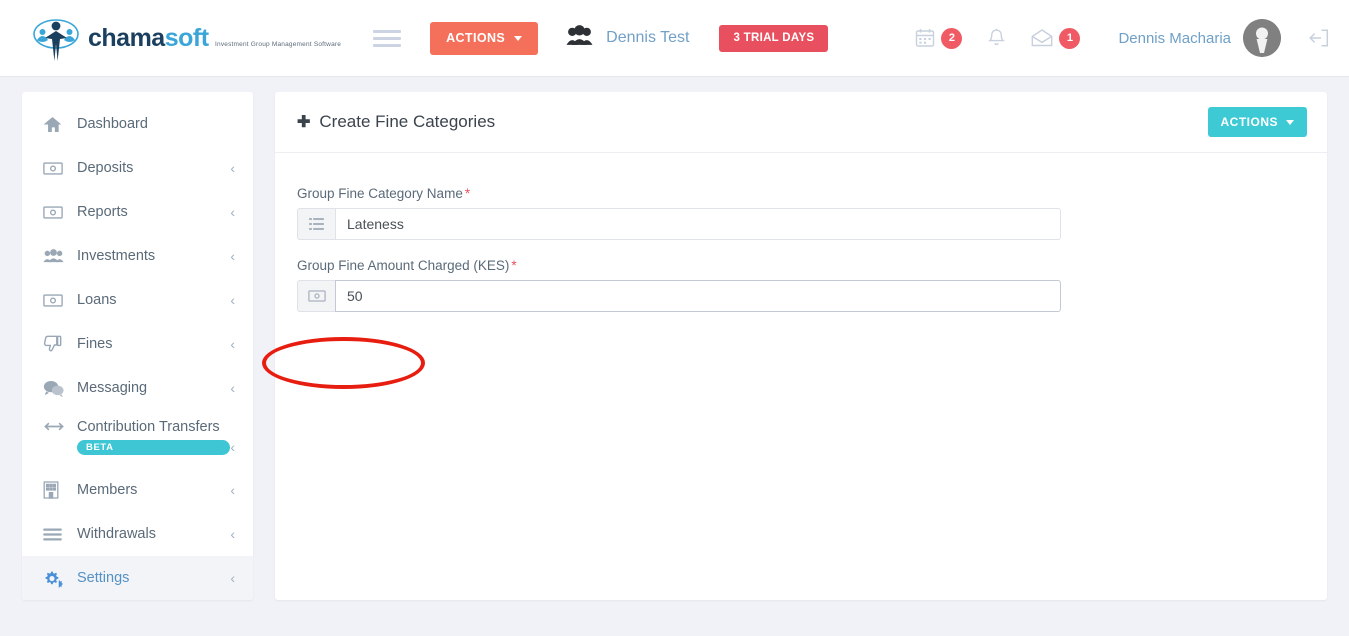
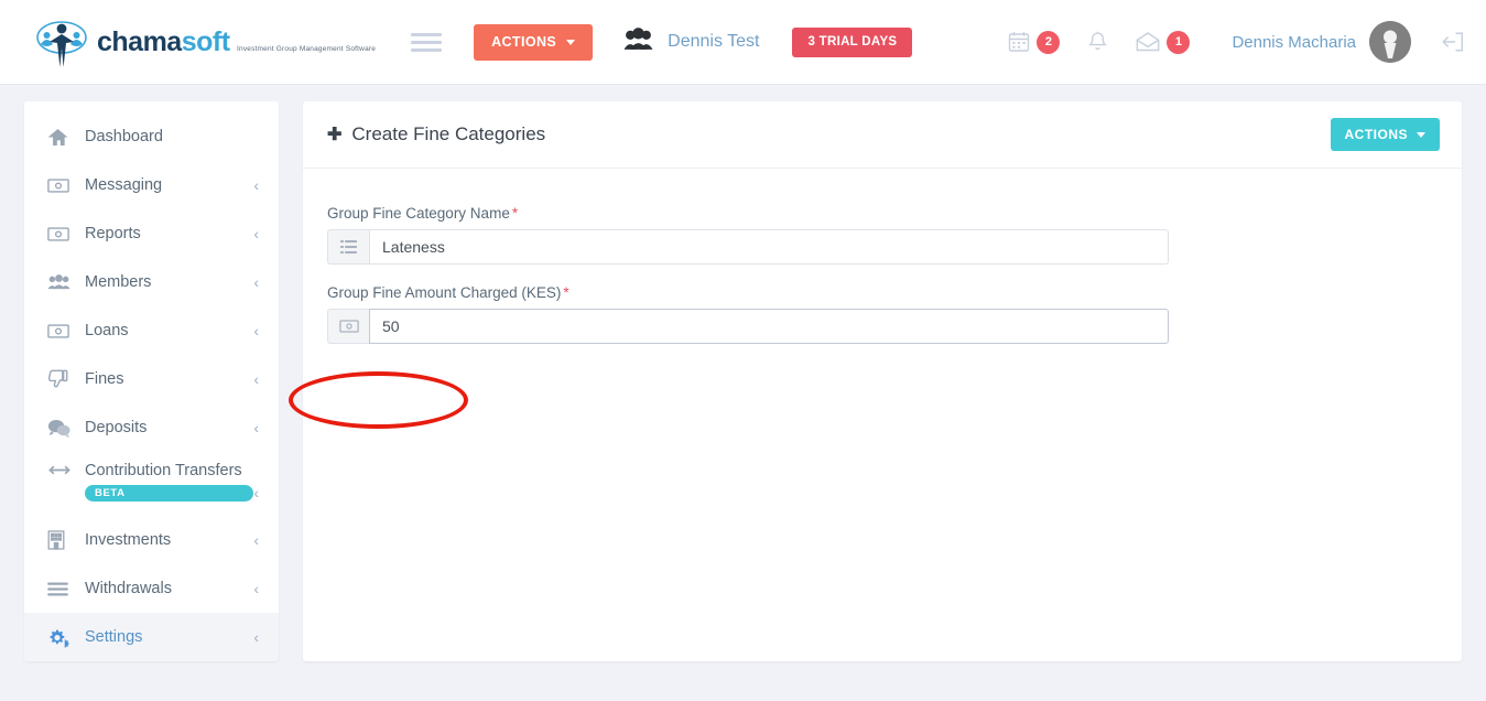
  ACTIONS
  Dennis Test
  3 TRIAL DAYS
  2
  1
  Dennis Macharia
  Dashboard
- Deposits
+ Messaging
  ‹
  Reports
  ‹
- Investments
+ Members
  ‹
  Loans
  ‹
  Fines
  ‹
- Messaging
+ Deposits
  ‹
  Contribution Transfers
  BETA
  ‹
- Members
+ Investments
  ‹
  Withdrawals
  ‹
  Settings
  ‹
  ✚
  Create Fine Categories
  ACTIONS
  Group Fine Category Name *
  Lateness
  Group Fine Amount Charged (KES) *
  50
